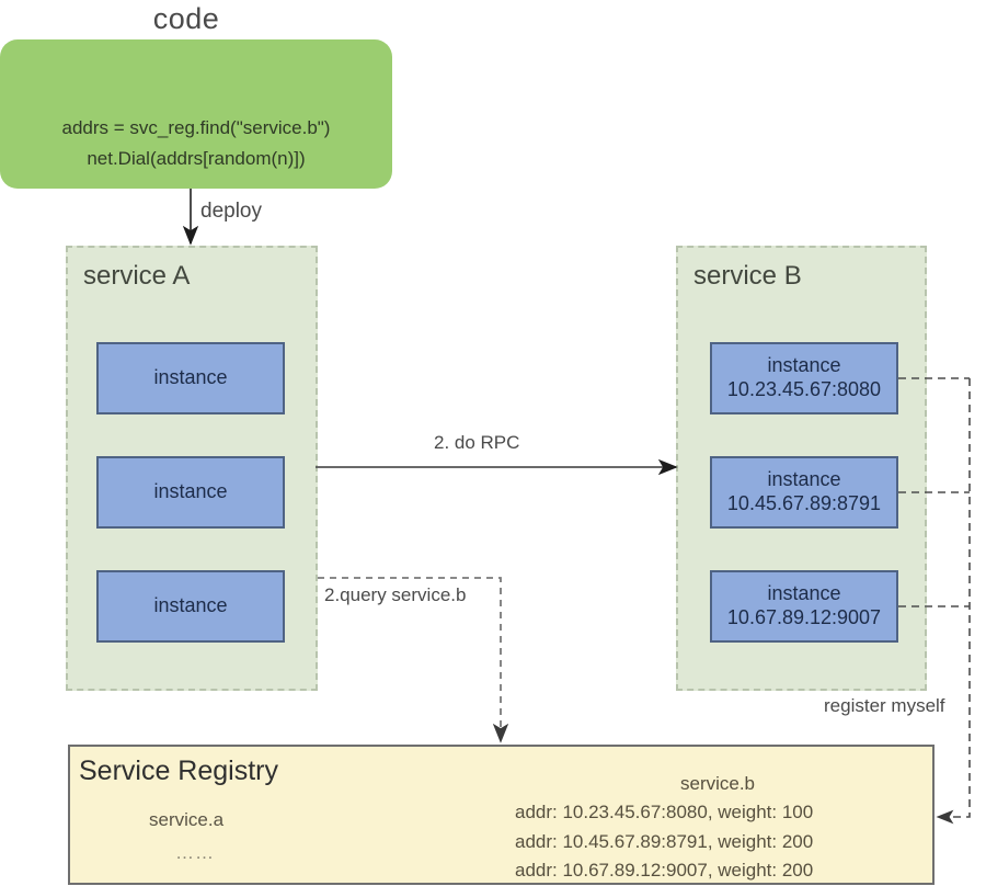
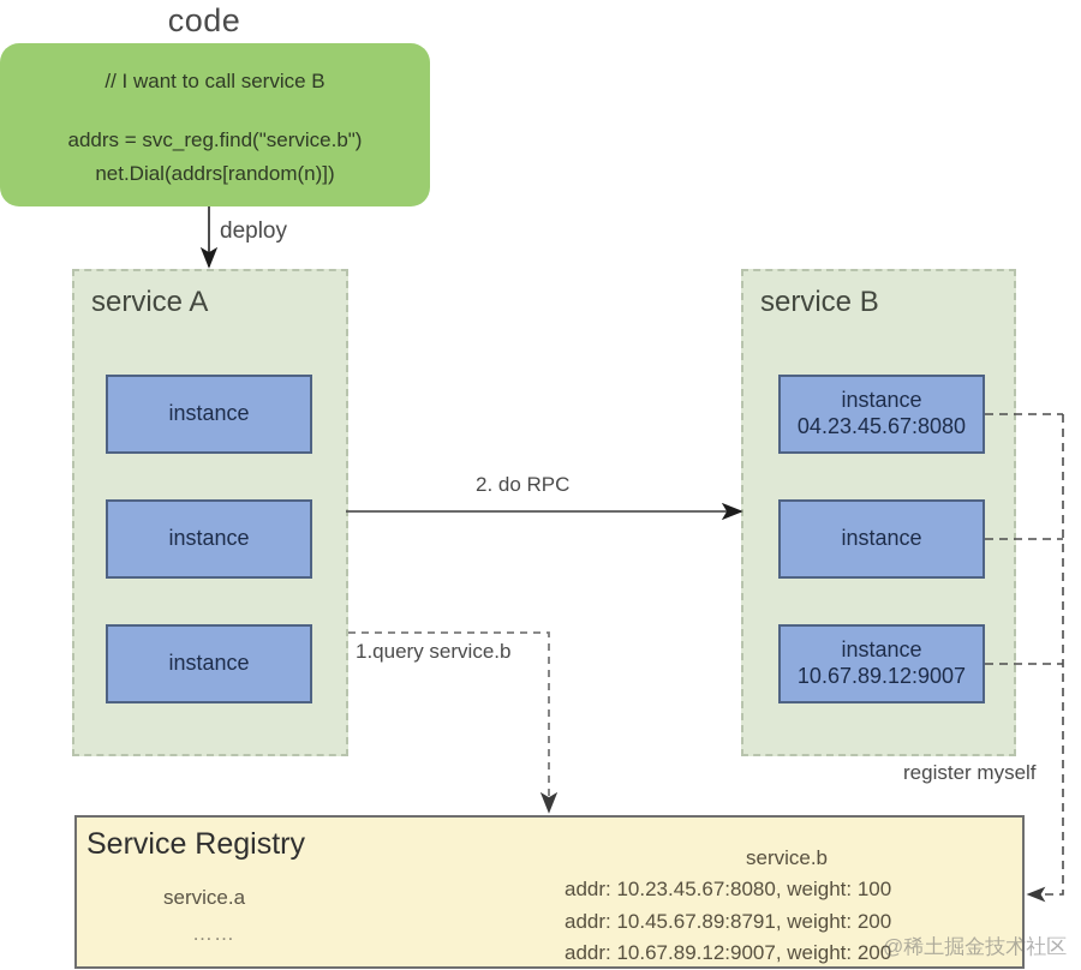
  code
+ // I want to call service B
  addrs = svc_reg.find("service.b")
  net.Dial(addrs[random(n)])
  deploy
  service A
  instance
  instance
  instance
  service B
  instance
- 10.23.45.67:8080
+ 04.23.45.67:8080
  instance
- 10.45.67.89:8791
  instance
  10.67.89.12:9007
  2. do RPC
- 2.query service.b
+ 1.query service.b
  register myself
  Service Registry
  service.a
  ……
  service.b
  addr: 10.23.45.67:8080, weight: 100
  addr: 10.45.67.89:8791, weight: 200
  addr: 10.67.89.12:9007, weight: 200
+ @稀土掘金技术社区
